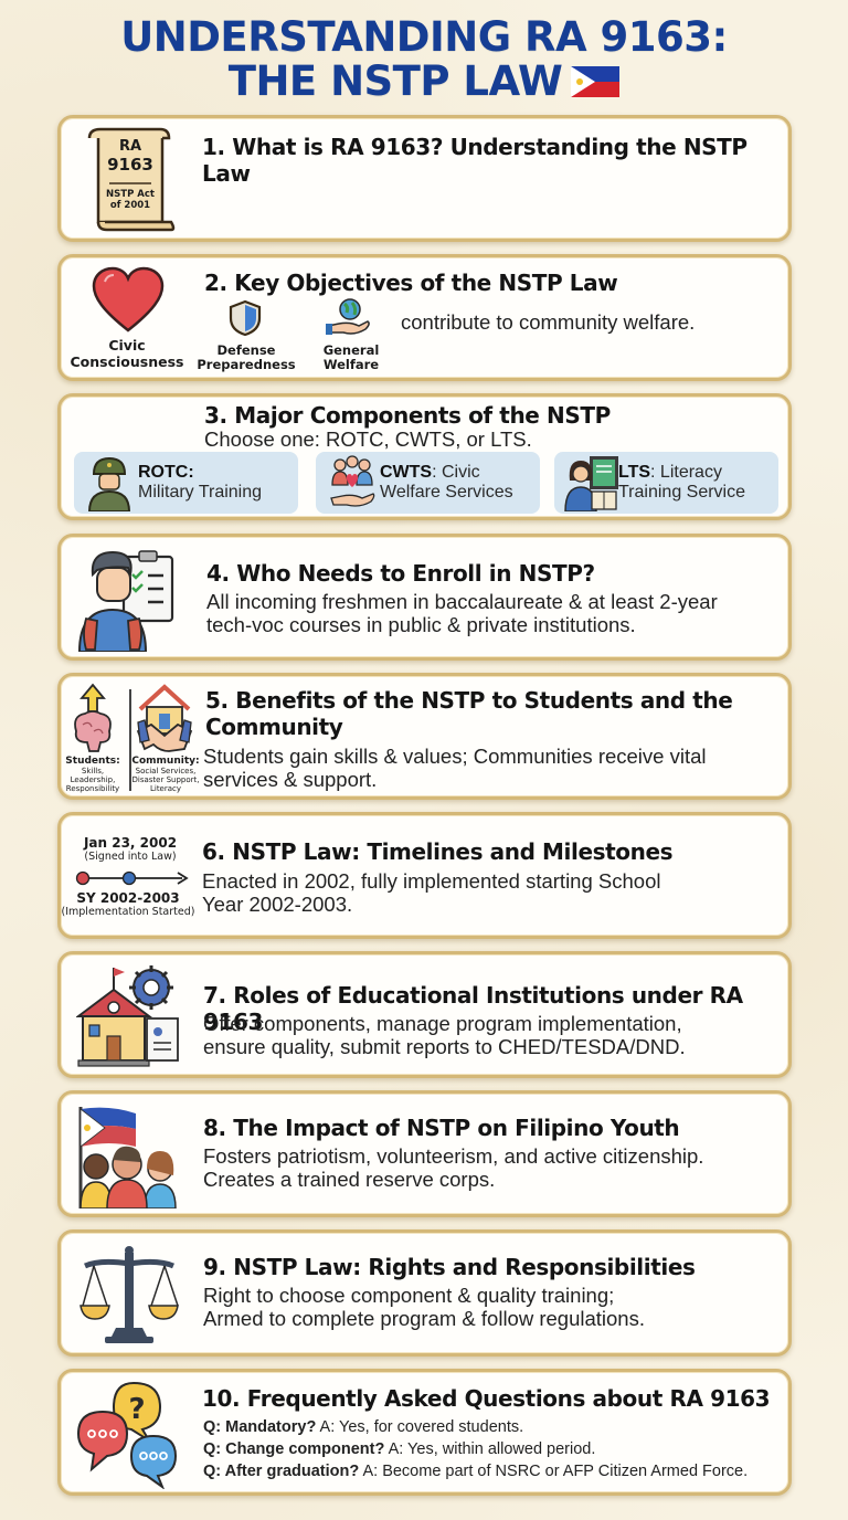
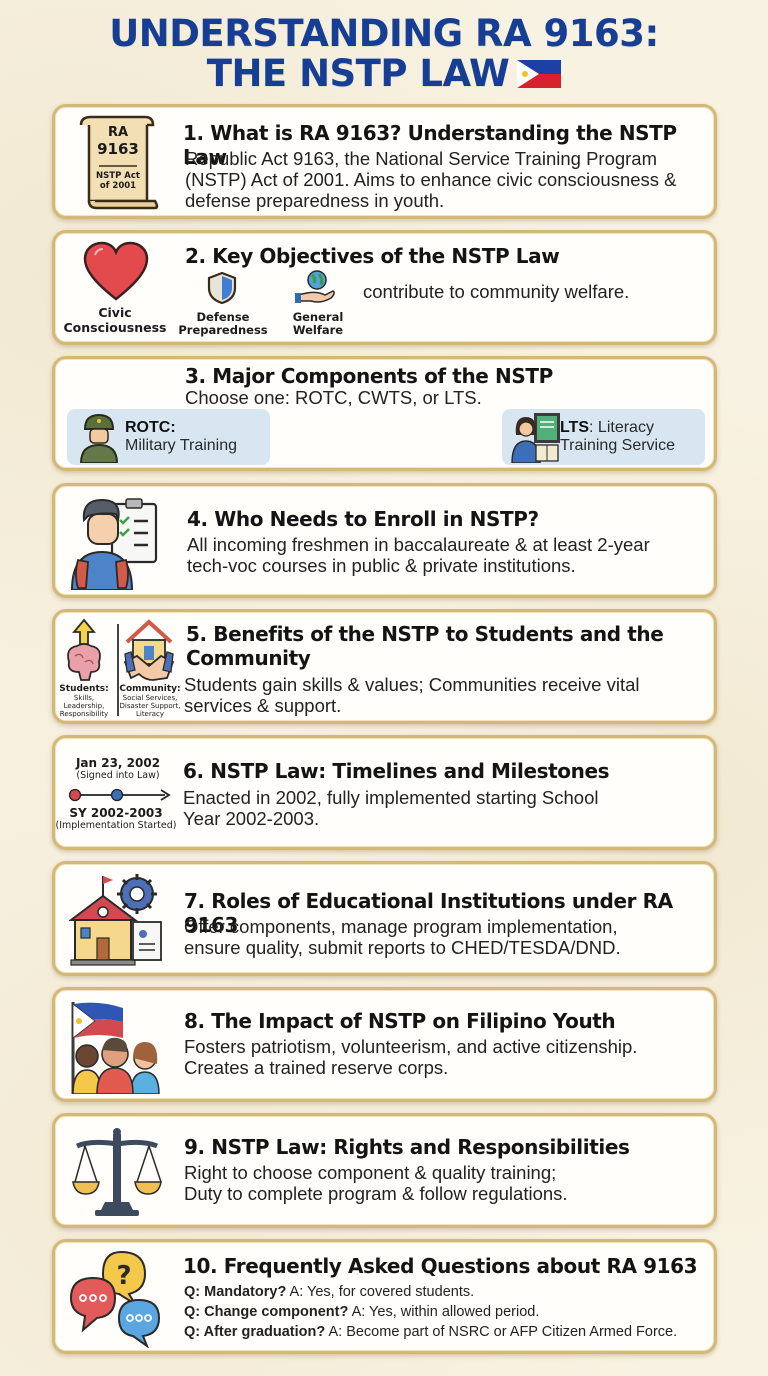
  UNDERSTANDING RA 9163:
  THE NSTP LAW
  RA
  9163
  NSTP Act
  of 2001
  1. What is RA 9163? Understanding the NSTP Law
+ Republic Act 9163, the National Service Training Program
+ (NSTP) Act of 2001. Aims to enhance civic consciousness &
+ defense preparedness in youth.
  Civic
  Consciousness
  Defense
  Preparedness
  General
  Welfare
  2. Key Objectives of the NSTP Law
  contribute to community welfare.
  3. Major Components of the NSTP
  Choose one: ROTC, CWTS, or LTS.
  ROTC:
  Military Training
- CWTS: Civic
- Welfare Services
  LTS: Literacy
  Training Service
  4. Who Needs to Enroll in NSTP?
  All incoming freshmen in baccalaureate & at least 2-year
  tech-voc courses in public & private institutions.
  Students:
  Skills,
  Leadership,
  Responsibility
  Community:
  Social Services,
  Disaster Support,
  Literacy
  5. Benefits of the NSTP to Students and the
  Community
  Students gain skills & values; Communities receive vital
  services & support.
  Jan 23, 2002
  (Signed into Law)
  SY 2002-2003
  (Implementation Started)
  6. NSTP Law: Timelines and Milestones
  Enacted in 2002, fully implemented starting School
  Year 2002-2003.
  7. Roles of Educational Institutions under RA 9163
  Offer components, manage program implementation,
  ensure quality, submit reports to CHED/TESDA/DND.
  8. The Impact of NSTP on Filipino Youth
  Fosters patriotism, volunteerism, and active citizenship.
  Creates a trained reserve corps.
  9. NSTP Law: Rights and Responsibilities
  Right to choose component & quality training;
- Armed to complete program & follow regulations.
+ Duty to complete program & follow regulations.
  ?
  10. Frequently Asked Questions about RA 9163
  Q: Mandatory? A: Yes, for covered students.
  Q: Change component? A: Yes, within allowed period.
  Q: After graduation? A: Become part of NSRC or AFP Citizen Armed Force.
